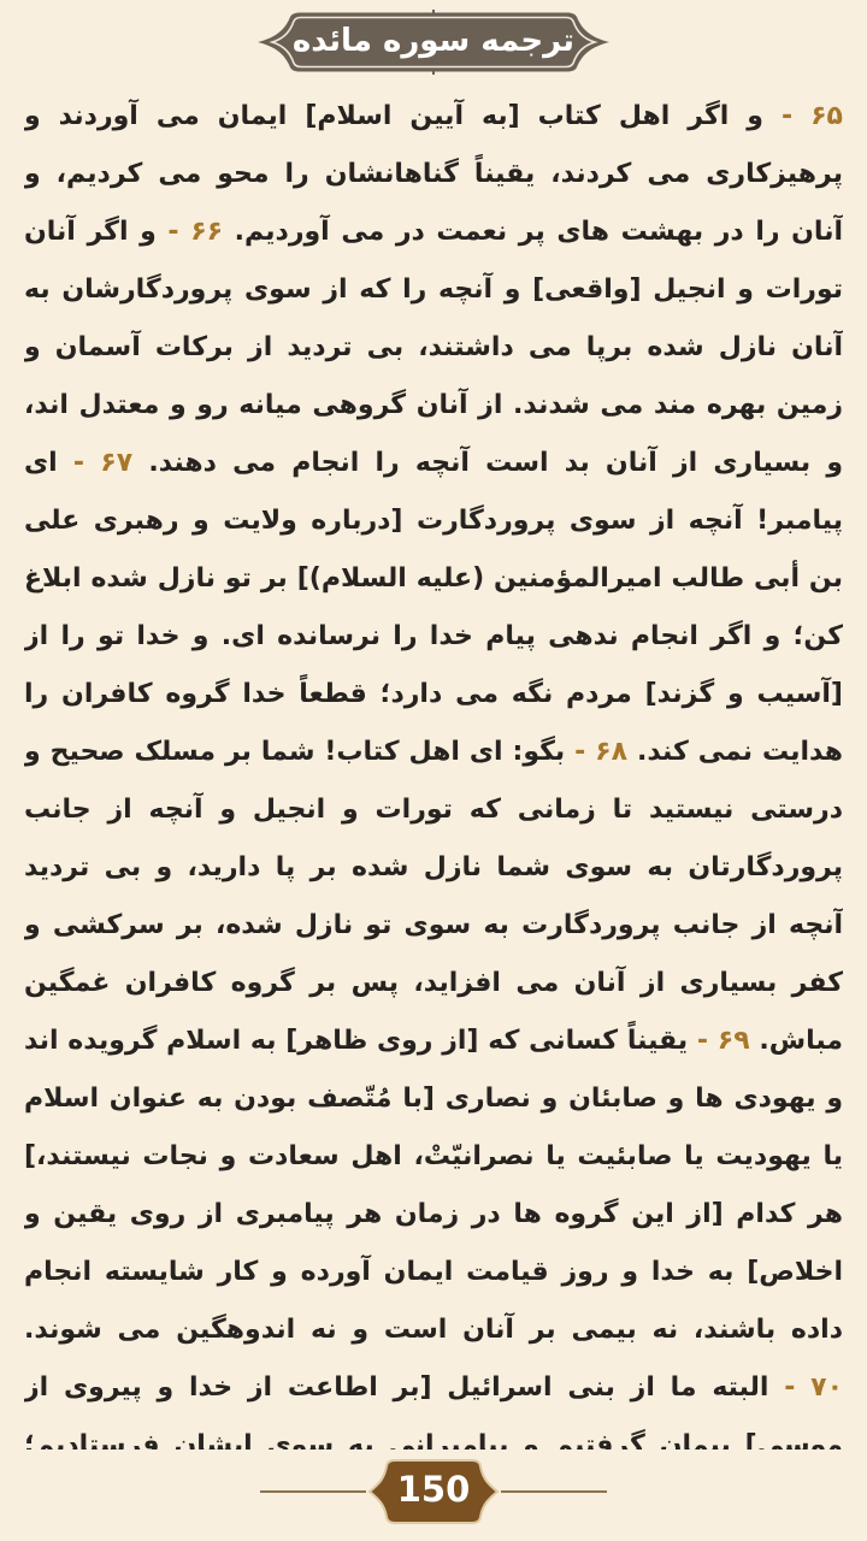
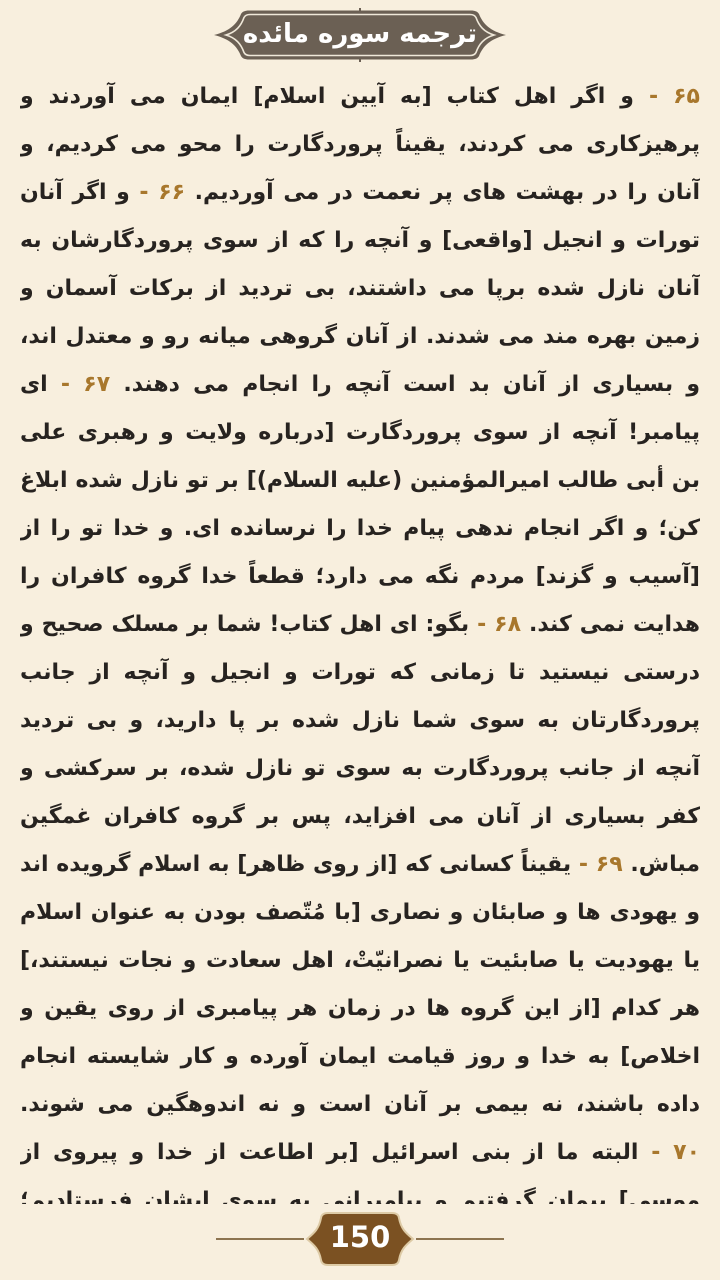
  ترجمه سوره مائده
- ۶۵ - و اگر اهل کتاب [به آیین اسلام] ایمان می آوردند و پرهیزکاری می کردند، یقیناً گناهانشان را محو می کردیم، و آنان را در بهشت های پر نعمت در می آوردیم. ۶۶ - و اگر آنان تورات و انجیل [واقعی] و آنچه را که از سوی پروردگارشان به آنان نازل شده برپا می داشتند، بی تردید از برکات آسمان و زمین بهره مند می شدند. از آنان گروهی میانه رو و معتدل اند، و بسیاری از آنان بد است آنچه را انجام می دهند. ۶۷ - ای پیامبر! آنچه از سوی پروردگارت [درباره ولایت و رهبری علی بن أبی طالب امیرالمؤمنین (علیه السلام)] بر تو نازل شده ابلاغ کن؛ و اگر انجام ندهی پیام خدا را نرسانده ای. و خدا تو را از [آسیب و گزند] مردم نگه می دارد؛ قطعاً خدا گروه کافران را هدایت نمی کند. ۶۸ - بگو: ای اهل کتاب! شما بر مسلک صحیح و درستی نیستید تا زمانی که تورات و انجیل و آنچه از جانب پروردگارتان به سوی شما نازل شده بر پا دارید، و بی تردید آنچه از جانب پروردگارت به سوی تو نازل شده، بر سرکشی و کفر بسیاری از آنان می افزاید، پس بر گروه کافران غمگین مباش. ۶۹ - یقیناً کسانی که [از روی ظاهر] به اسلام گرویده اند و یهودی ها و صابئان و نصاری [با مُتّصف بودن به عنوان اسلام یا یهودیت یا صابئیت یا نصرانیّتْ، اهل سعادت و نجات نیستند،] هر کدام [از این گروه ها در زمان هر پیامبری از روی یقین و اخلاص] به خدا و روز قیامت ایمان آورده و کار شایسته انجام داده باشند، نه بیمی بر آنان است و نه اندوهگین می شوند. ۷۰ - البته ما از بنی اسرائیل [بر اطاعت از خدا و پیروی از موسی] پیمان گرفتیم و پیامبرانی به سوی ایشان فرستادیم؛
+ ۶۵ - و اگر اهل کتاب [به آیین اسلام] ایمان می آوردند و پرهیزکاری می کردند، یقیناً پروردگارت را محو می کردیم، و آنان را در بهشت های پر نعمت در می آوردیم. ۶۶ - و اگر آنان تورات و انجیل [واقعی] و آنچه را که از سوی پروردگارشان به آنان نازل شده برپا می داشتند، بی تردید از برکات آسمان و زمین بهره مند می شدند. از آنان گروهی میانه رو و معتدل اند، و بسیاری از آنان بد است آنچه را انجام می دهند. ۶۷ - ای پیامبر! آنچه از سوی پروردگارت [درباره ولایت و رهبری علی بن أبی طالب امیرالمؤمنین (علیه السلام)] بر تو نازل شده ابلاغ کن؛ و اگر انجام ندهی پیام خدا را نرسانده ای. و خدا تو را از [آسیب و گزند] مردم نگه می دارد؛ قطعاً خدا گروه کافران را هدایت نمی کند. ۶۸ - بگو: ای اهل کتاب! شما بر مسلک صحیح و درستی نیستید تا زمانی که تورات و انجیل و آنچه از جانب پروردگارتان به سوی شما نازل شده بر پا دارید، و بی تردید آنچه از جانب پروردگارت به سوی تو نازل شده، بر سرکشی و کفر بسیاری از آنان می افزاید، پس بر گروه کافران غمگین مباش. ۶۹ - یقیناً کسانی که [از روی ظاهر] به اسلام گرویده اند و یهودی ها و صابئان و نصاری [با مُتّصف بودن به عنوان اسلام یا یهودیت یا صابئیت یا نصرانیّتْ، اهل سعادت و نجات نیستند،] هر کدام [از این گروه ها در زمان هر پیامبری از روی یقین و اخلاص] به خدا و روز قیامت ایمان آورده و کار شایسته انجام داده باشند، نه بیمی بر آنان است و نه اندوهگین می شوند. ۷۰ - البته ما از بنی اسرائیل [بر اطاعت از خدا و پیروی از موسی] پیمان گرفتیم و پیامبرانی به سوی ایشان فرستادیم؛
  150
